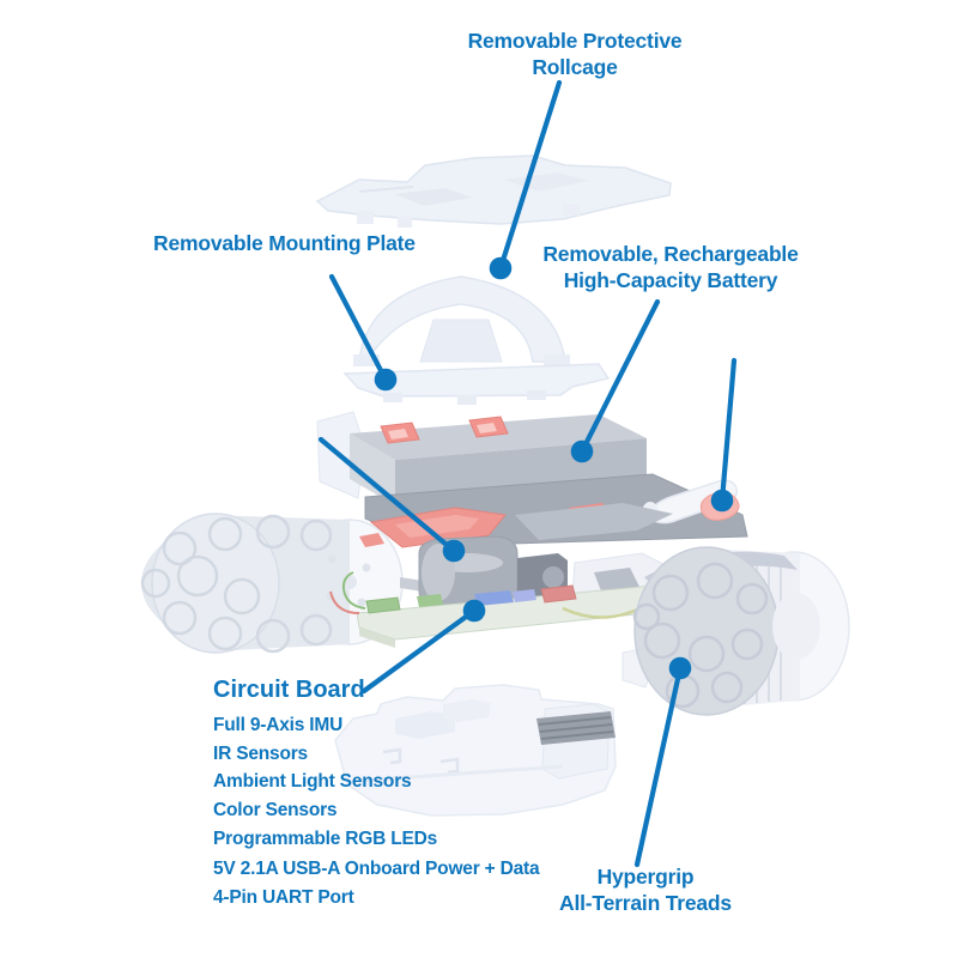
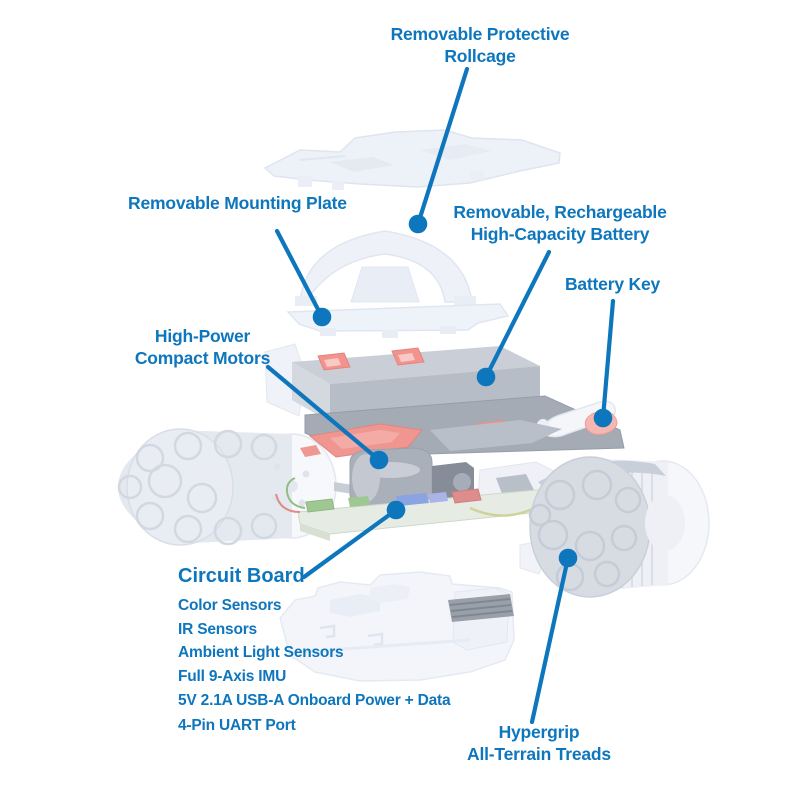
  Removable Protective
  Rollcage
  Removable Mounting Plate
  Removable, Rechargeable
  High-Capacity Battery
+ Battery Key
+ High-Power
+ Compact Motors
  Circuit Board
- Full 9-Axis IMU
+ Color Sensors
  IR Sensors
  Ambient Light Sensors
- Color Sensors
+ Full 9-Axis IMU
- Programmable RGB LEDs
  5V 2.1A USB-A Onboard Power + Data
  4-Pin UART Port
  Hypergrip
  All-Terrain Treads
